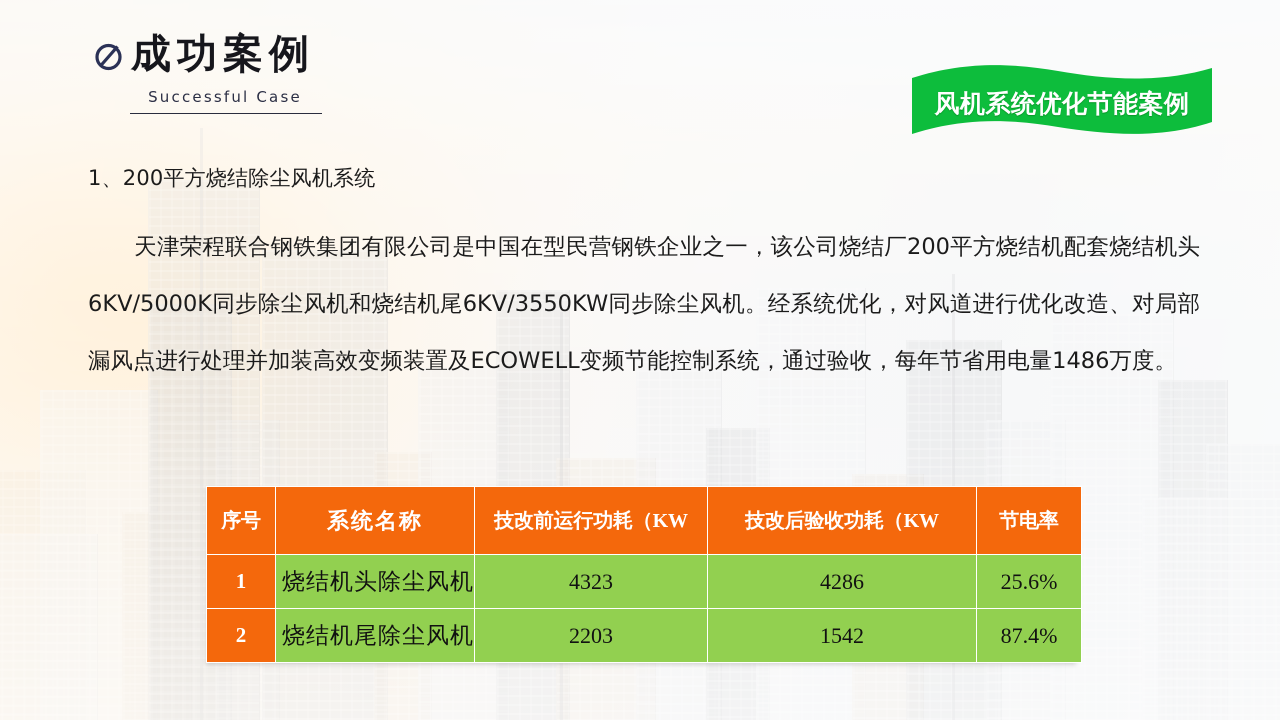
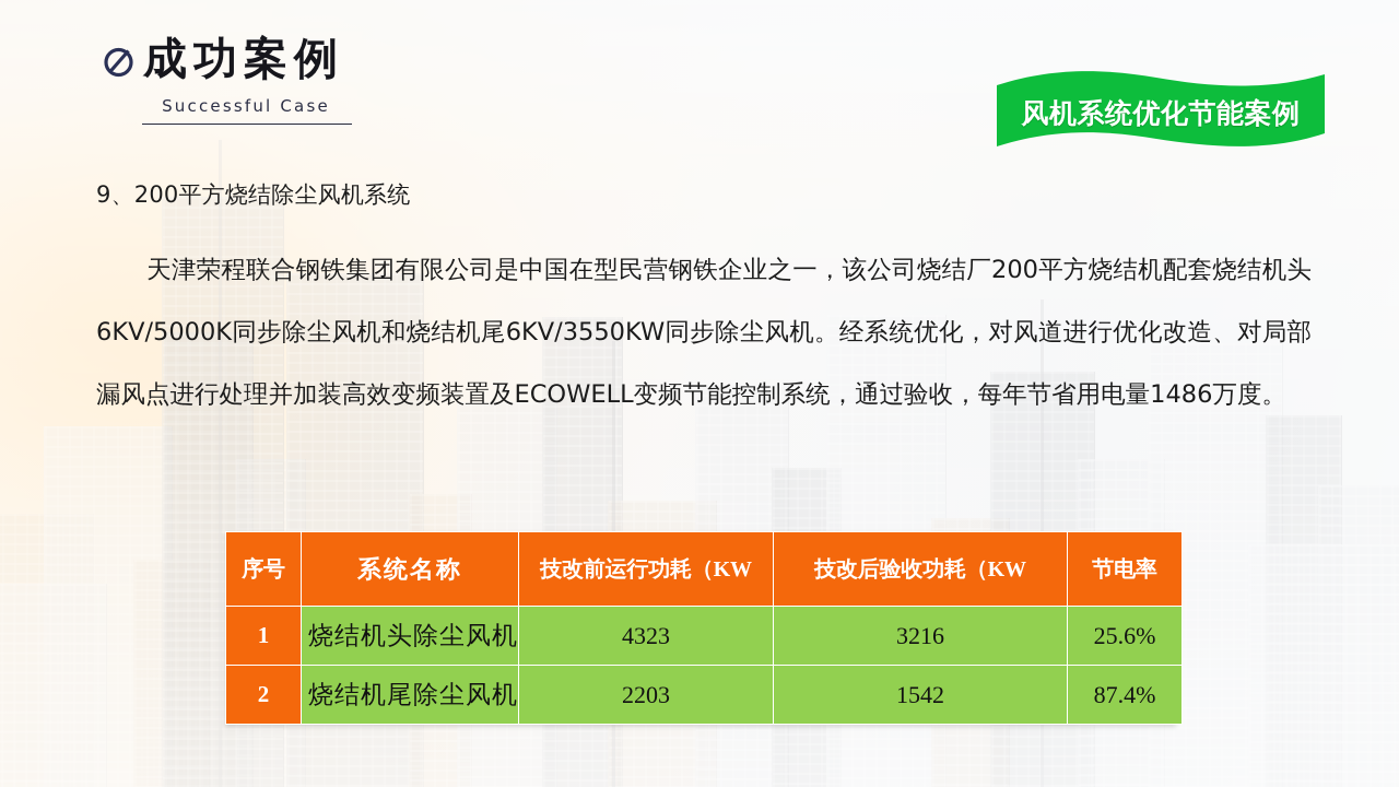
  成功案例
  Successful Case
  风机系统优化节能案例
- 1、200平方烧结除尘风机系统
+ 9、200平方烧结除尘风机系统
  天津荣程联合钢铁集团有限公司是中国在型民营钢铁企业之一，该公司烧结厂200平方烧结机配套烧结机头6KV/5000K同步除尘风机和烧结机尾6KV/3550KW同步除尘风机。经系统优化，对风道进行优化改造、对局部漏风点进行处理并加装高效变频装置及ECOWELL变频节能控制系统，通过验收，每年节省用电量1486万度。
  序号	系统名称	技改前运行功耗（KW	技改后验收功耗（KW	节电率
- 1	烧结机头除尘风机	4323	4286	25.6%
+ 1	烧结机头除尘风机	4323	3216	25.6%
  2	烧结机尾除尘风机	2203	1542	87.4%
